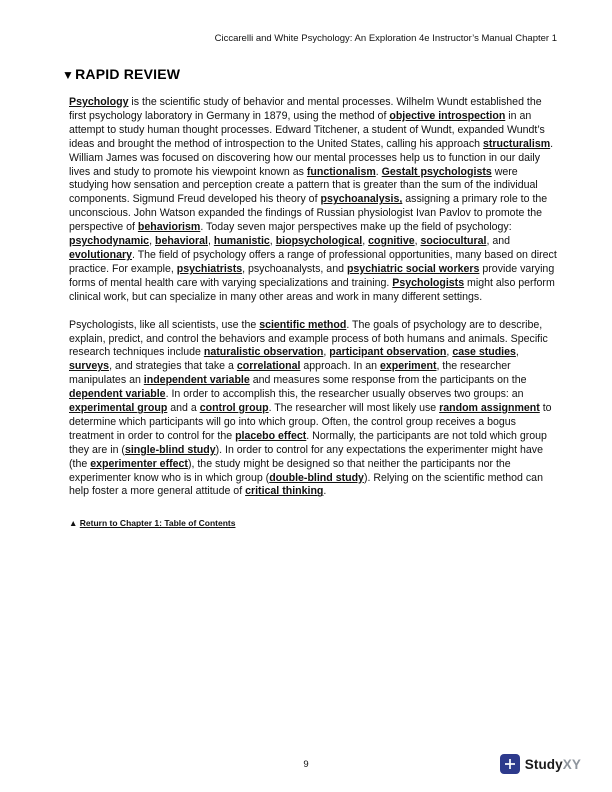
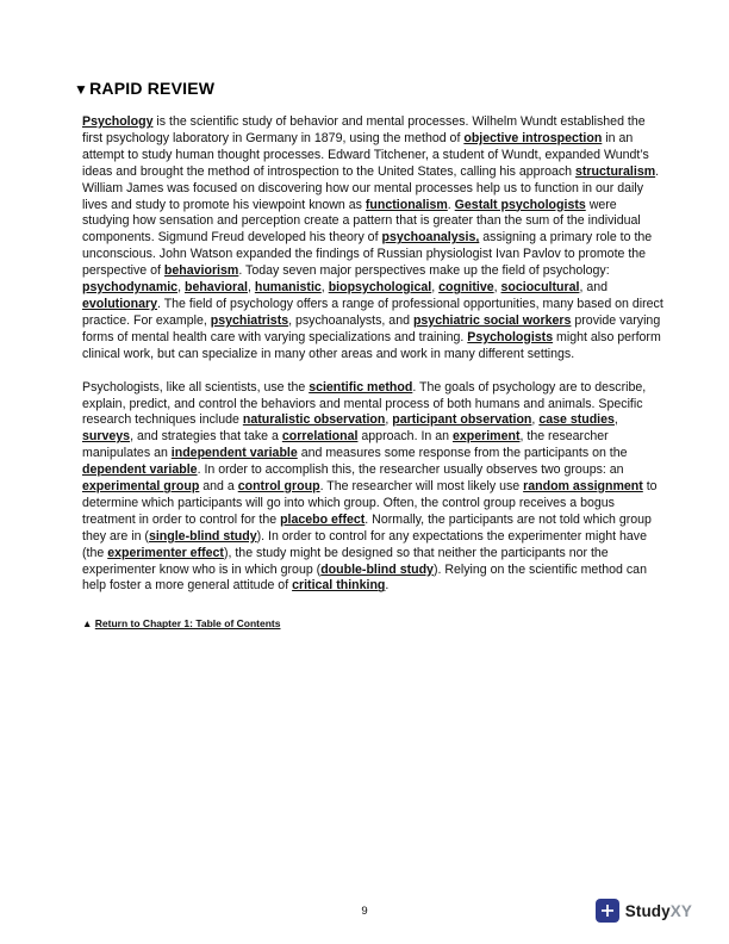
- Ciccarelli and White Psychology: An Exploration 4e Instructor’s Manual Chapter 1
  ▼RAPID REVIEW
  Psychology is the scientific study of behavior and mental processes. Wilhelm Wundt established the first psychology laboratory in Germany in 1879, using the method of objective introspection in an attempt to study human thought processes. Edward Titchener, a student of Wundt, expanded Wundt’s ideas and brought the method of introspection to the United States, calling his approach structuralism. William James was focused on discovering how our mental processes help us to function in our daily lives and study to promote his viewpoint known as functionalism. Gestalt psychologists were studying how sensation and perception create a pattern that is greater than the sum of the individual components. Sigmund Freud developed his theory of psychoanalysis, assigning a primary role to the unconscious. John Watson expanded the findings of Russian physiologist Ivan Pavlov to promote the perspective of behaviorism. Today seven major perspectives make up the field of psychology: psychodynamic, behavioral, humanistic, biopsychological, cognitive, sociocultural, and evolutionary. The field of psychology offers a range of professional opportunities, many based on direct practice. For example, psychiatrists, psychoanalysts, and psychiatric social workers provide varying forms of mental health care with varying specializations and training. Psychologists might also perform clinical work, but can specialize in many other areas and work in many different settings.
- Psychologists, like all scientists, use the scientific method. The goals of psychology are to describe, explain, predict, and control the behaviors and example process of both humans and animals. Specific research techniques include naturalistic observation, participant observation, case studies, surveys, and strategies that take a correlational approach. In an experiment, the researcher manipulates an independent variable and measures some response from the participants on the dependent variable. In order to accomplish this, the researcher usually observes two groups: an experimental group and a control group. The researcher will most likely use random assignment to determine which participants will go into which group. Often, the control group receives a bogus treatment in order to control for the placebo effect. Normally, the participants are not told which group they are in (single-blind study). In order to control for any expectations the experimenter might have (the experimenter effect), the study might be designed so that neither the participants nor the experimenter know who is in which group (double-blind study). Relying on the scientific method can help foster a more general attitude of critical thinking.
+ Psychologists, like all scientists, use the scientific method. The goals of psychology are to describe, explain, predict, and control the behaviors and mental process of both humans and animals. Specific research techniques include naturalistic observation, participant observation, case studies, surveys, and strategies that take a correlational approach. In an experiment, the researcher manipulates an independent variable and measures some response from the participants on the dependent variable. In order to accomplish this, the researcher usually observes two groups: an experimental group and a control group. The researcher will most likely use random assignment to determine which participants will go into which group. Often, the control group receives a bogus treatment in order to control for the placebo effect. Normally, the participants are not told which group they are in (single-blind study). In order to control for any expectations the experimenter might have (the experimenter effect), the study might be designed so that neither the participants nor the experimenter know who is in which group (double-blind study). Relying on the scientific method can help foster a more general attitude of critical thinking.
  ▲ Return to Chapter 1: Table of Contents
  9
  StudyXY
